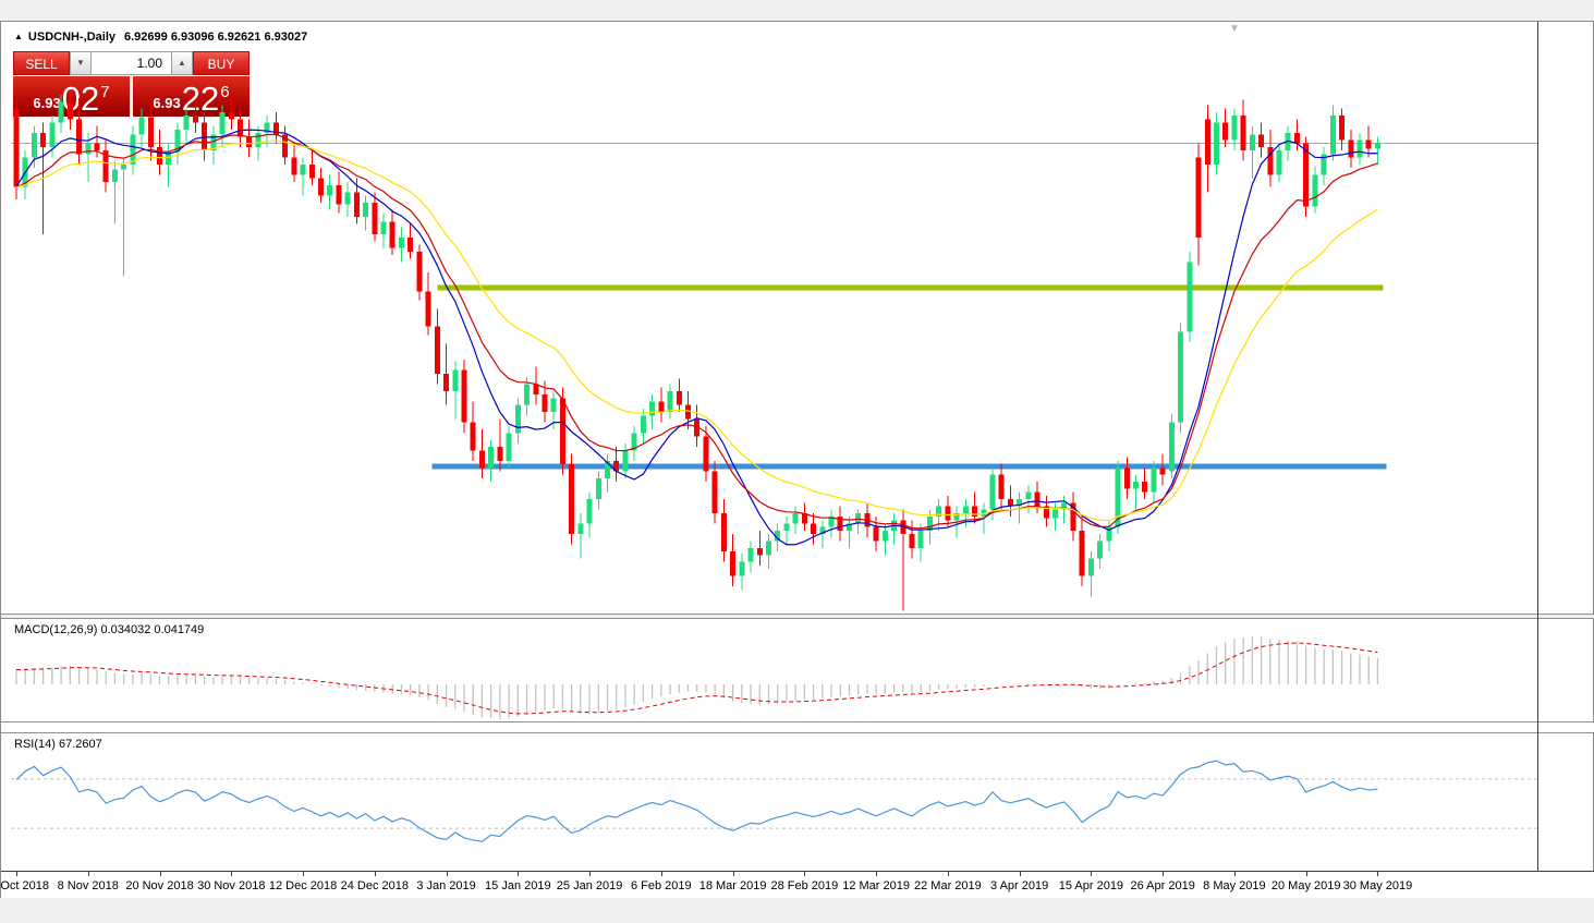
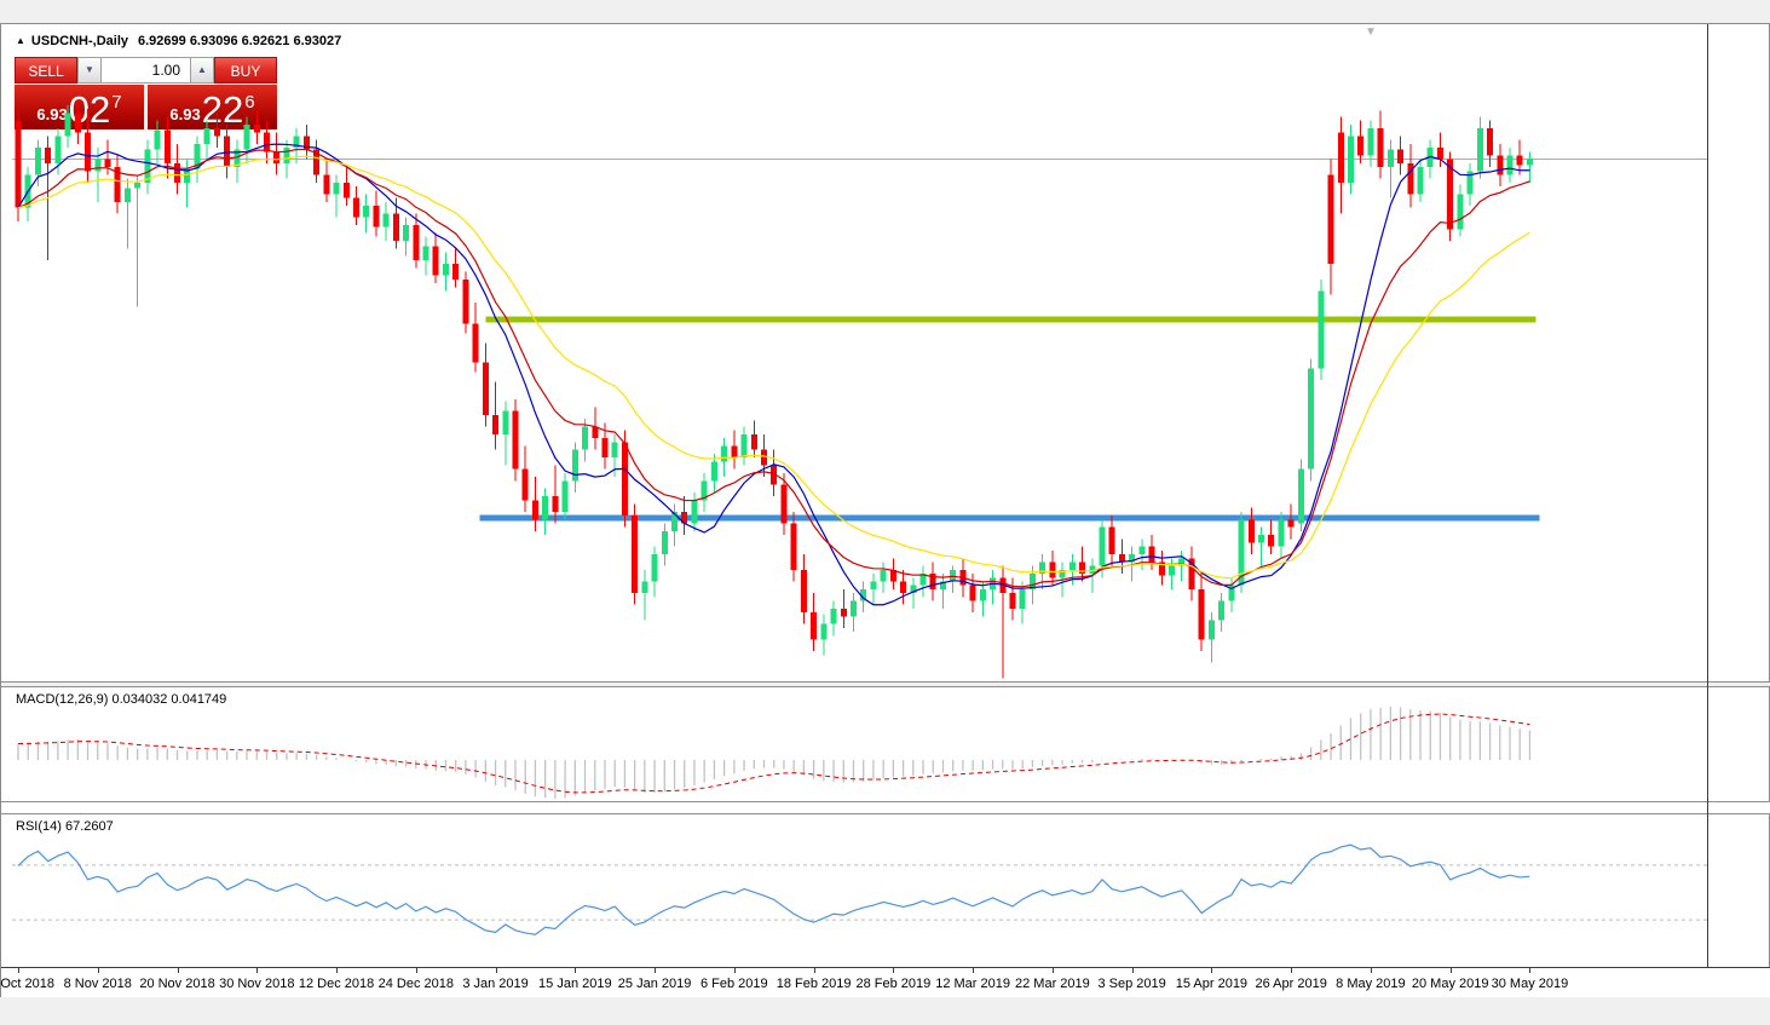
  ▲ USDCNH-,Daily 6.92699 6.93096 6.92621 6.93027
  ▼
  SELL
  ▼
  1.00
  ▲
  BUY
  6.93
  02
  7
  6.93
  22
  6
  MACD(12,26,9) 0.034032 0.041749
  RSI(14) 67.2607
  Oct 2018
  8 Nov 2018
  20 Nov 2018
  30 Nov 2018
  12 Dec 2018
  24 Dec 2018
  3 Jan 2019
  15 Jan 2019
  25 Jan 2019
  6 Feb 2019
- 18 Mar 2019
+ 18 Feb 2019
  28 Feb 2019
  12 Mar 2019
  22 Mar 2019
- 3 Apr 2019
+ 3 Sep 2019
  15 Apr 2019
  26 Apr 2019
  8 May 2019
  20 May 2019
  30 May 2019
